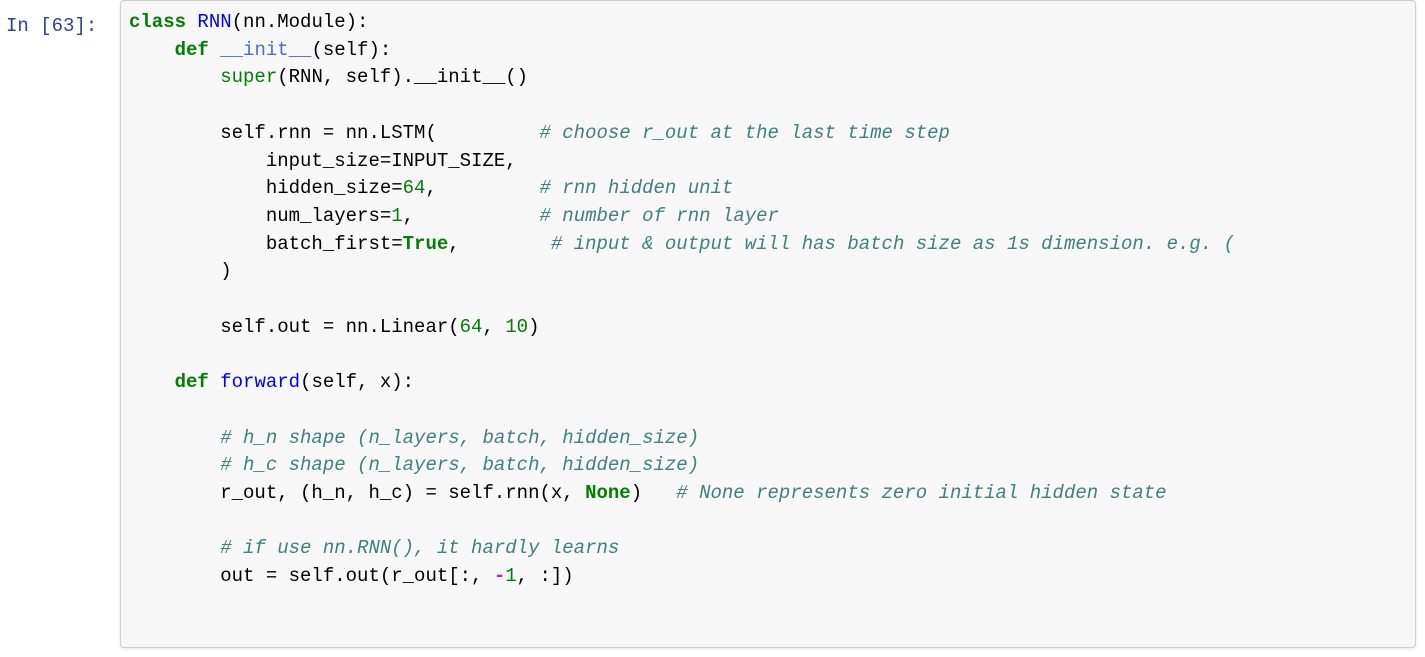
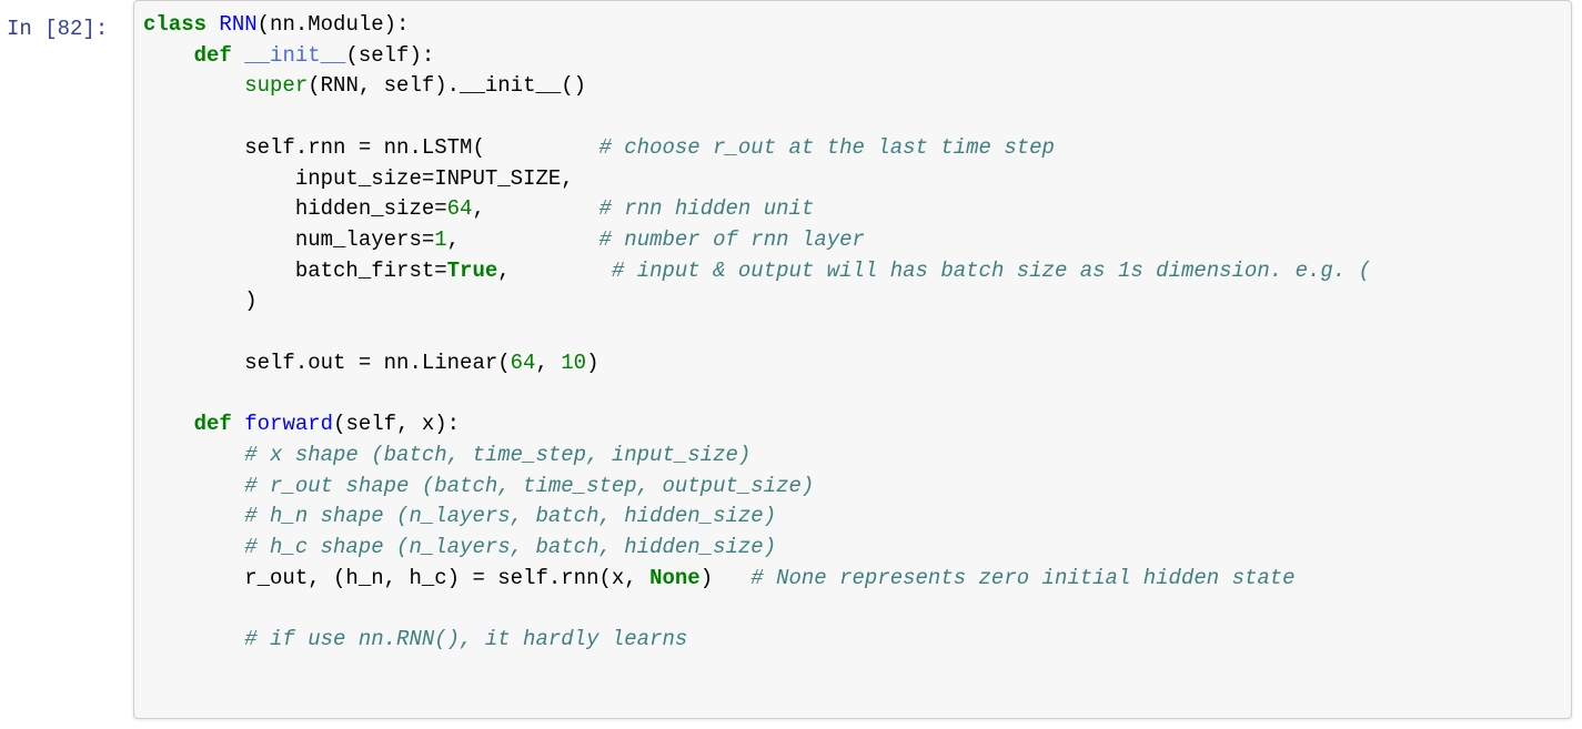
- In [63]:
+ In [82]:
  class RNN(nn.Module):
  def __init__(self):
  super(RNN, self).__init__()
  self.rnn = nn.LSTM( # choose r_out at the last time step
  input_size=INPUT_SIZE,
  hidden_size=64, # rnn hidden unit
  num_layers=1, # number of rnn layer
  batch_first=True, # input & output will has batch size as 1s dimension. e.g. (
  )
  self.out = nn.Linear(64, 10)
  def forward(self, x):
+ # x shape (batch, time_step, input_size)
+ # r_out shape (batch, time_step, output_size)
  # h_n shape (n_layers, batch, hidden_size)
  # h_c shape (n_layers, batch, hidden_size)
  r_out, (h_n, h_c) = self.rnn(x, None) # None represents zero initial hidden state
  # if use nn.RNN(), it hardly learns
- out = self.out(r_out[:, -1, :])
